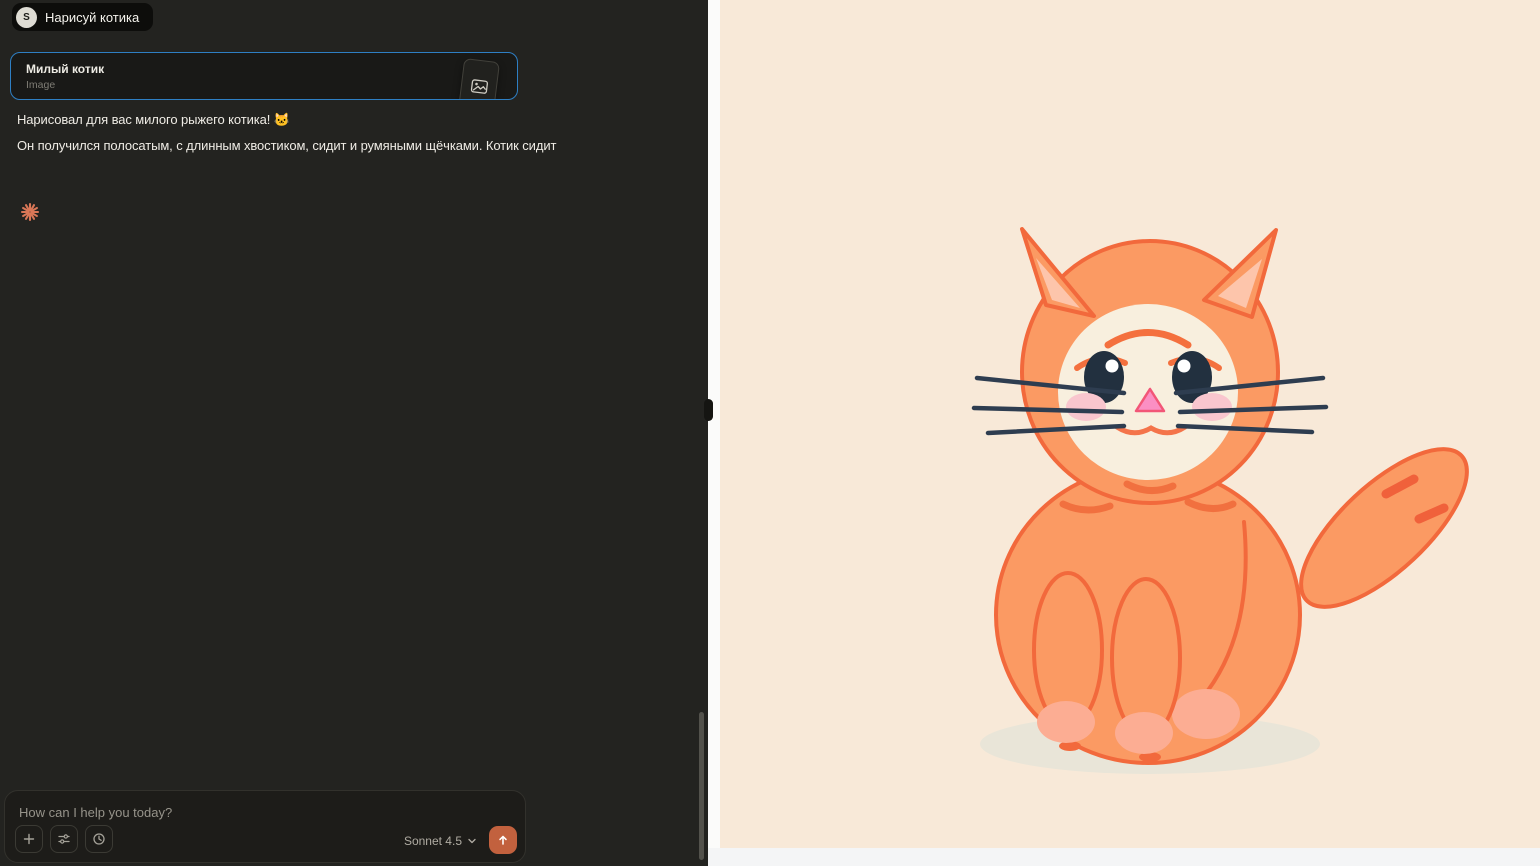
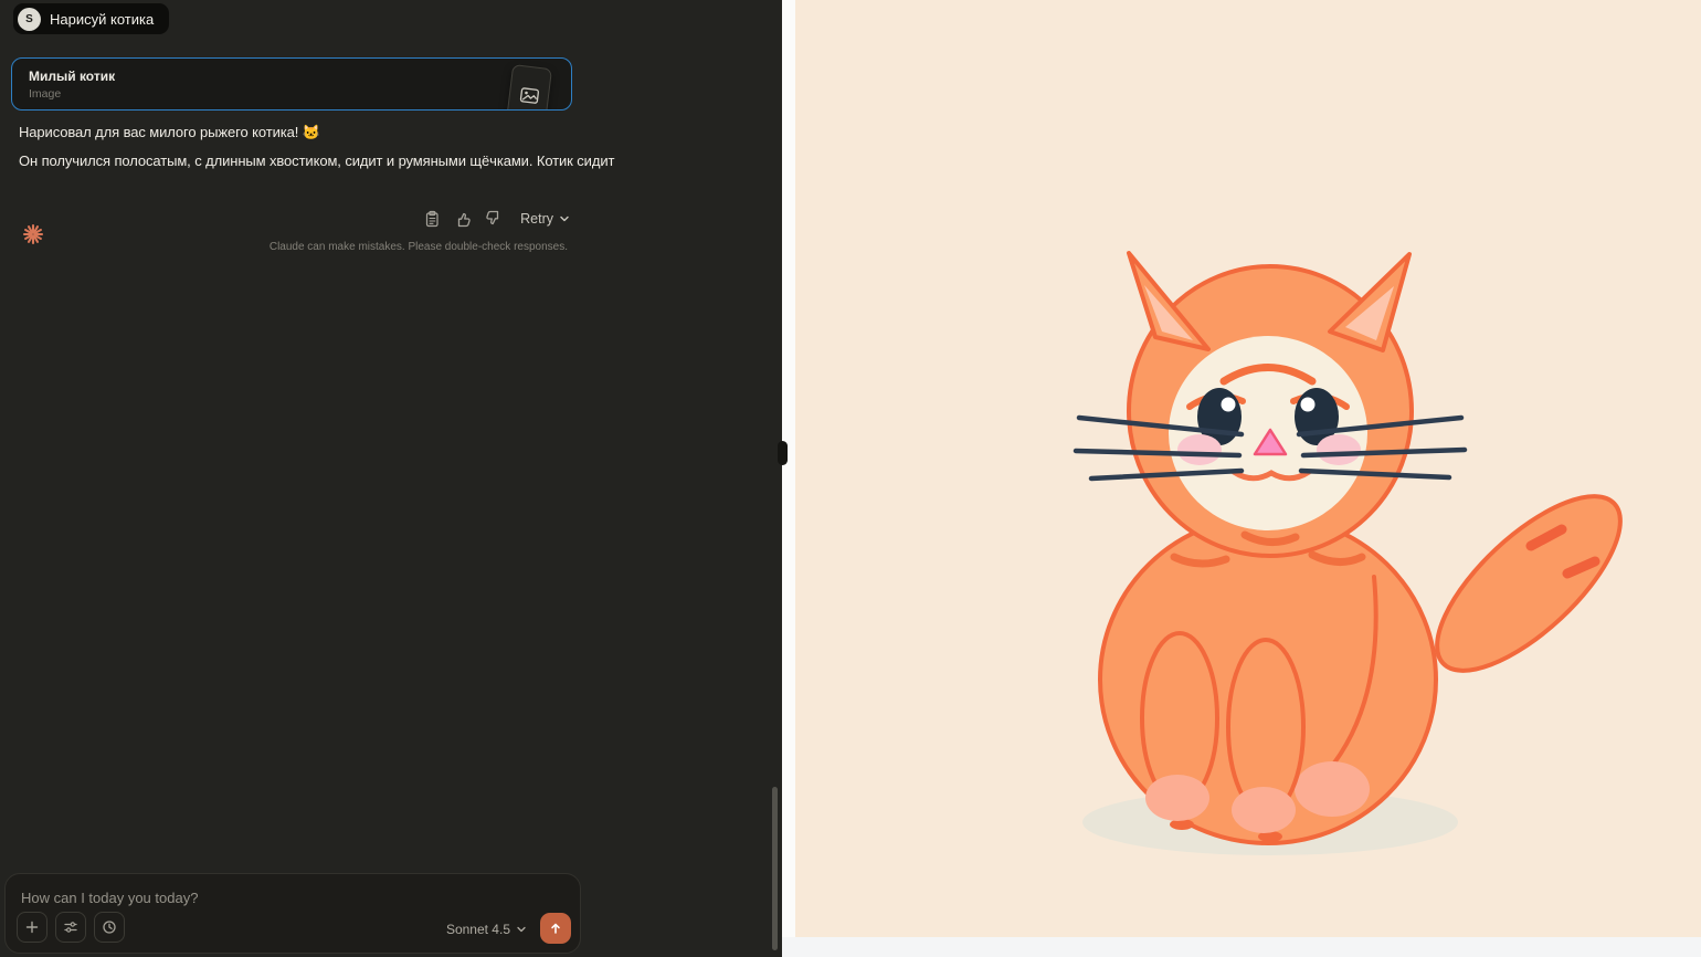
  S
  Нарисуй котика
  Милый котик
  Image
  Нарисовал для вас милого рыжего котика! 🐱
  Он получился полосатым, с длинным хвостиком, сидит и румяными щёчками. Котик сидит
+ Retry
+ Claude can make mistakes. Please double-check responses.
- How can I help you today?
+ How can I today you today?
  Sonnet 4.5
